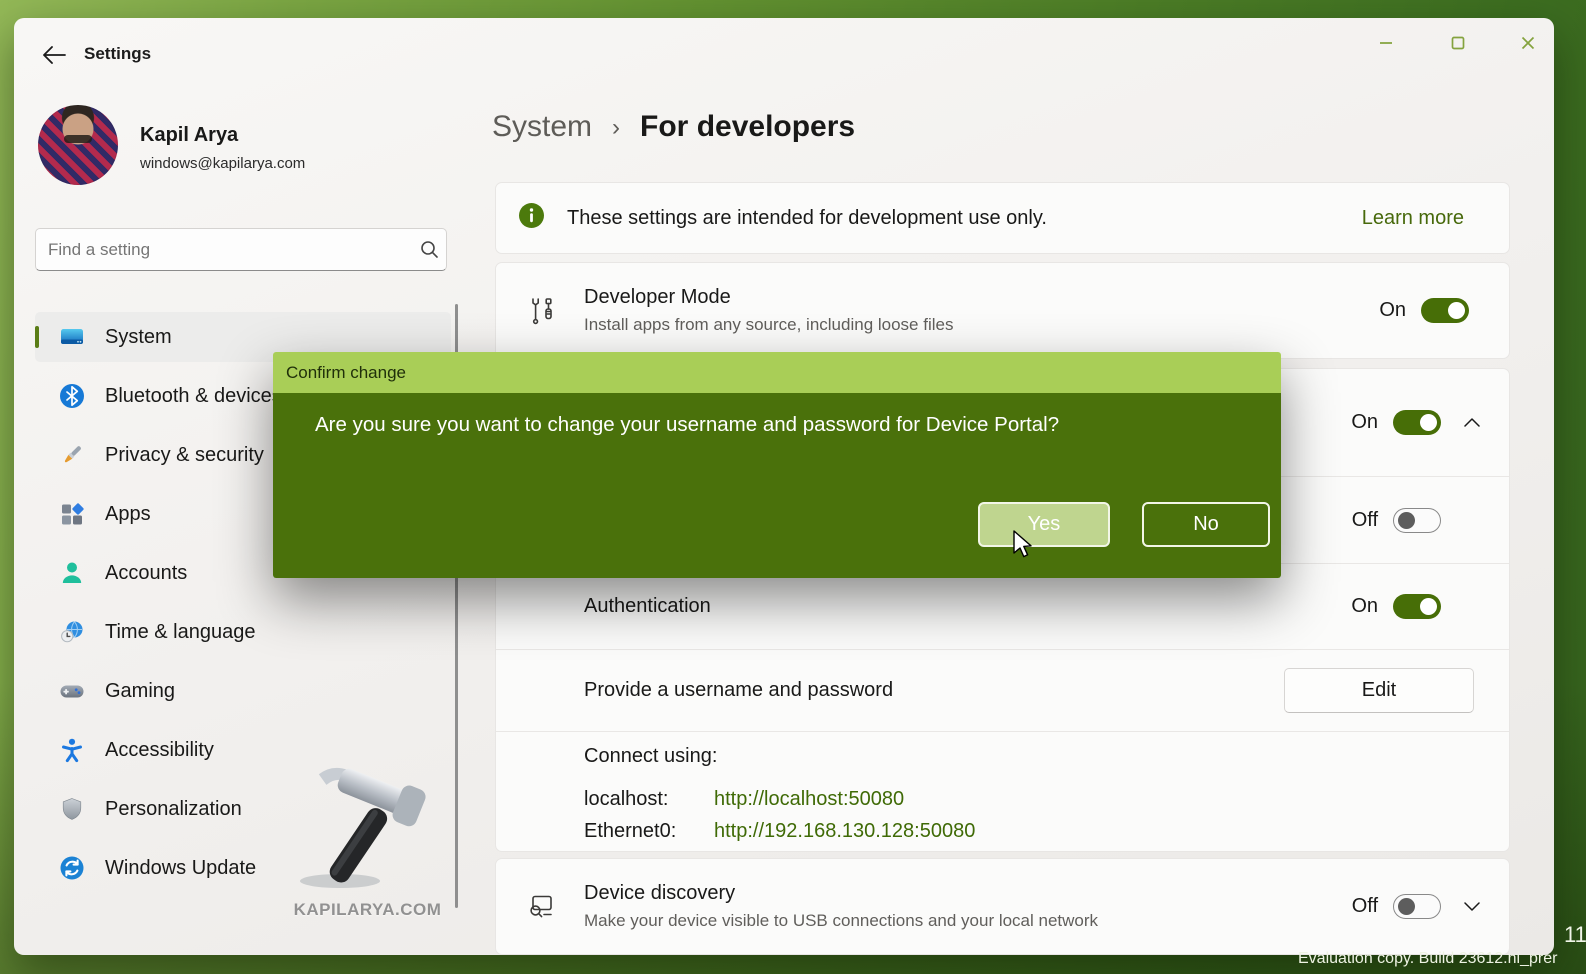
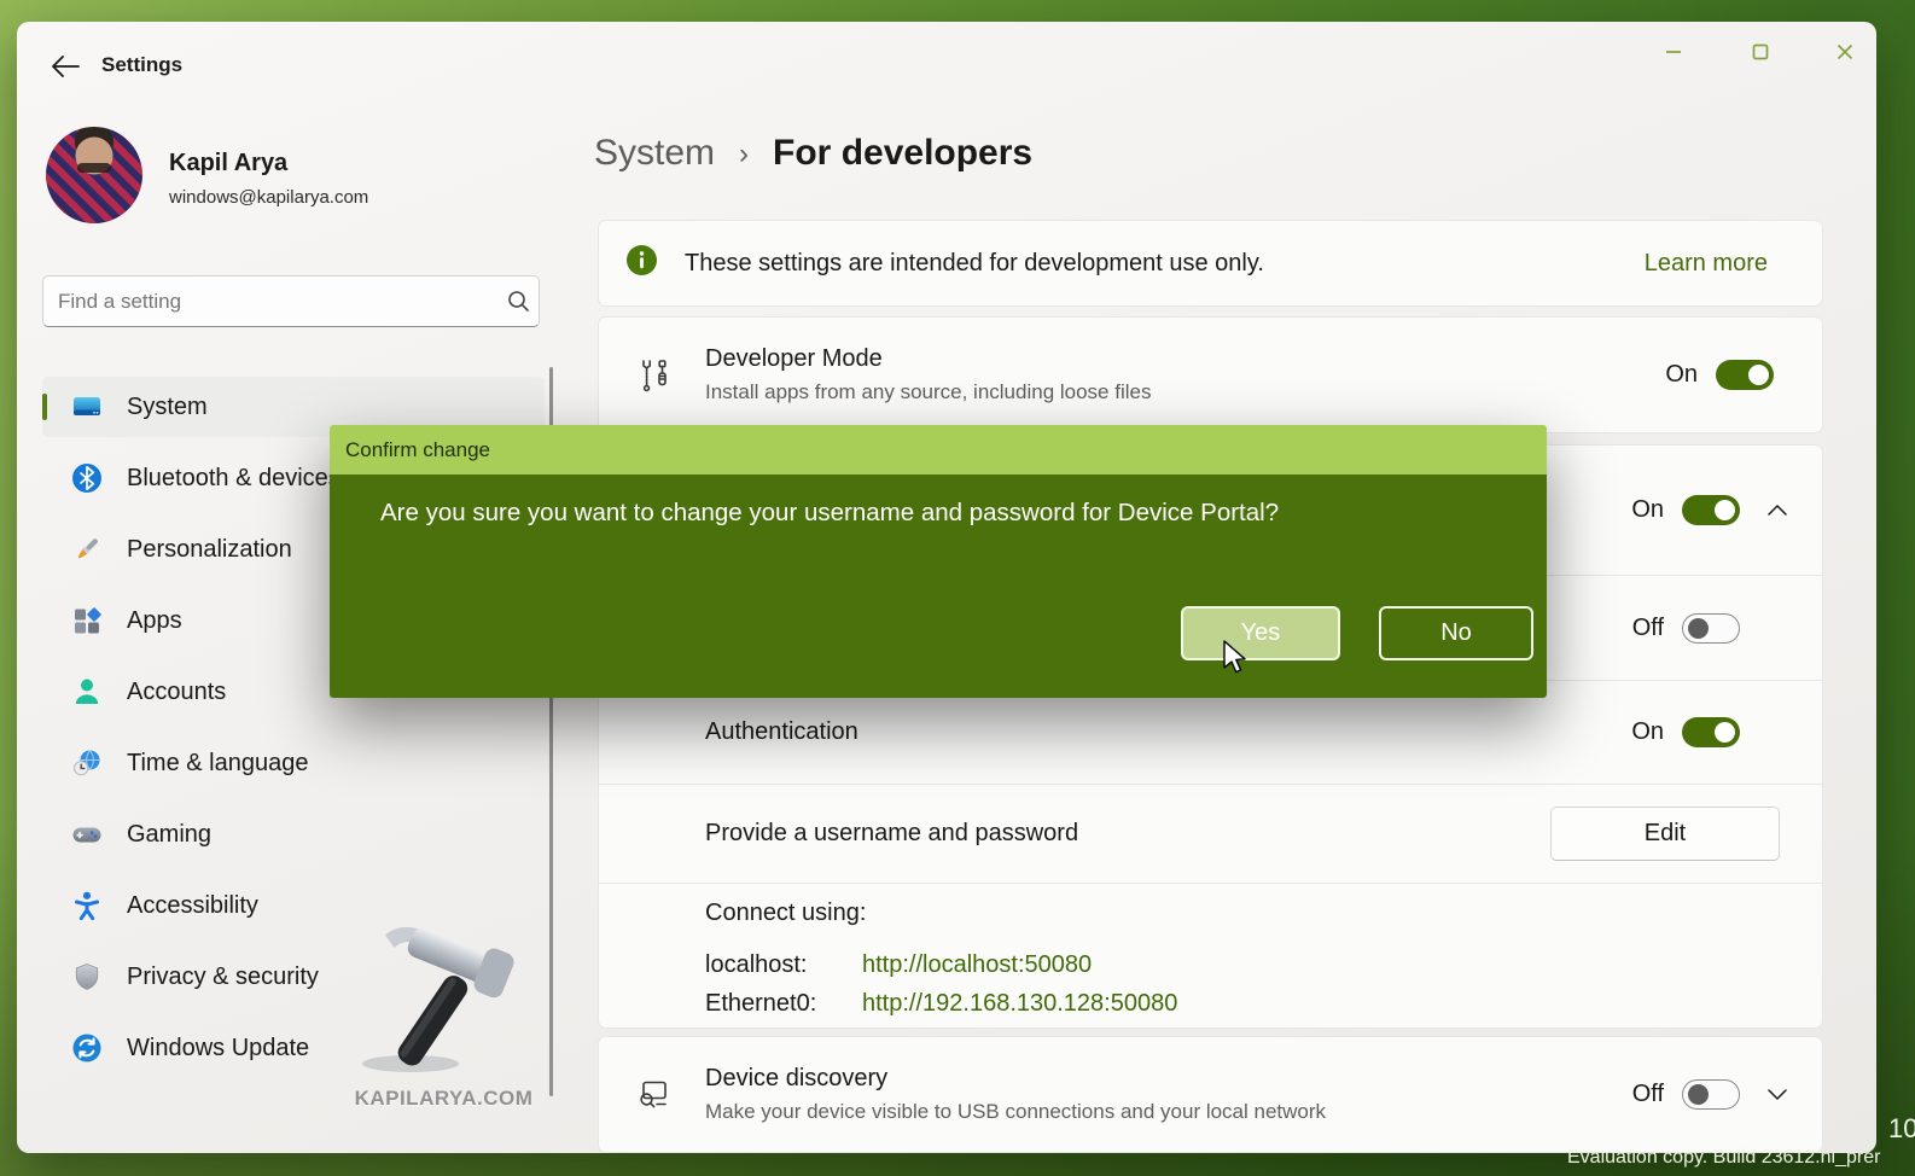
  Settings
  Kapil Arya
  windows@kapilarya.com
  Find a setting
  System
  Bluetooth & device
- Privacy & security
+ Personalization
  Apps
  Accounts
  Time & language
  Gaming
  Accessibility
- Personalization
+ Privacy & security
  Windows Update
  System
  ›
  For developers
  These settings are intended for development use only.
  Learn more
  Developer Mode
  Install apps from any source, including loose files
  On
  On
  Off
  Authentication
  On
  Provide a username and password
  Edit
  Connect using:
  localhost:
  http://localhost:50080
  Ethernet0:
  http://192.168.130.128:50080
  Device discovery
  Make your device visible to USB connections and your local network
  Off
  KAPILARYA.COM
  Confirm change
  Are you sure you want to change your username and password for Device Portal?
  Yes
  No
- 11
+ 10
  Evaluation copy. Build 23612.ni_prer
